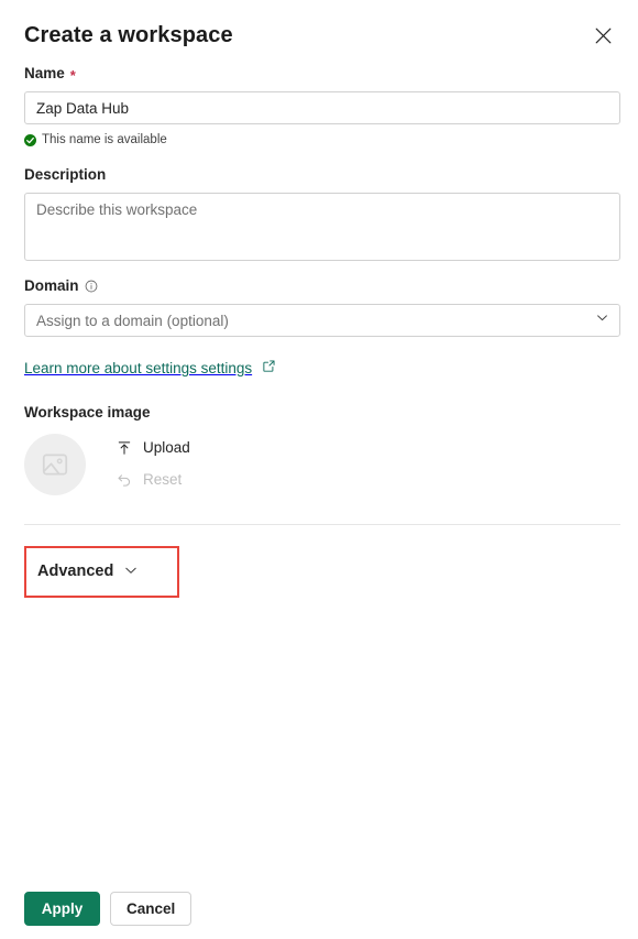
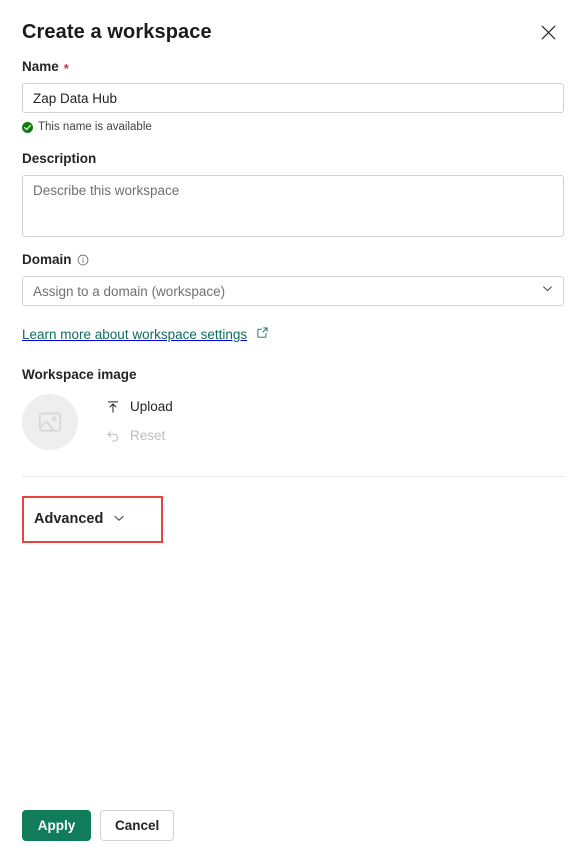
  Create a workspace
  Name
  *
  Zap Data Hub
  This name is available
  Description
  Describe this workspace
  Domain
- Assign to a domain (optional)
+ Assign to a domain (workspace)
- Learn more about settings settings
+ Learn more about workspace settings
  Workspace image
  Upload
  Reset
  Advanced
  Apply
  Cancel
